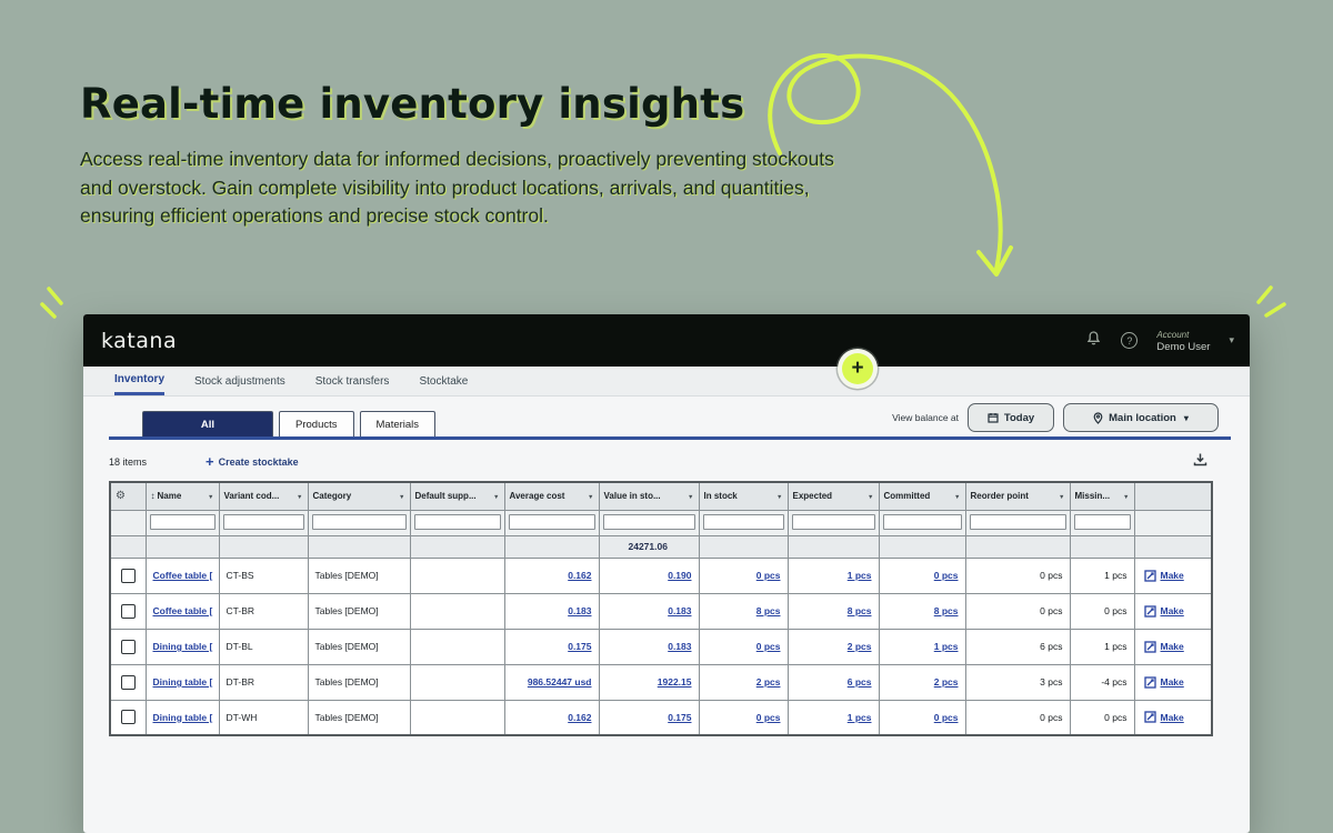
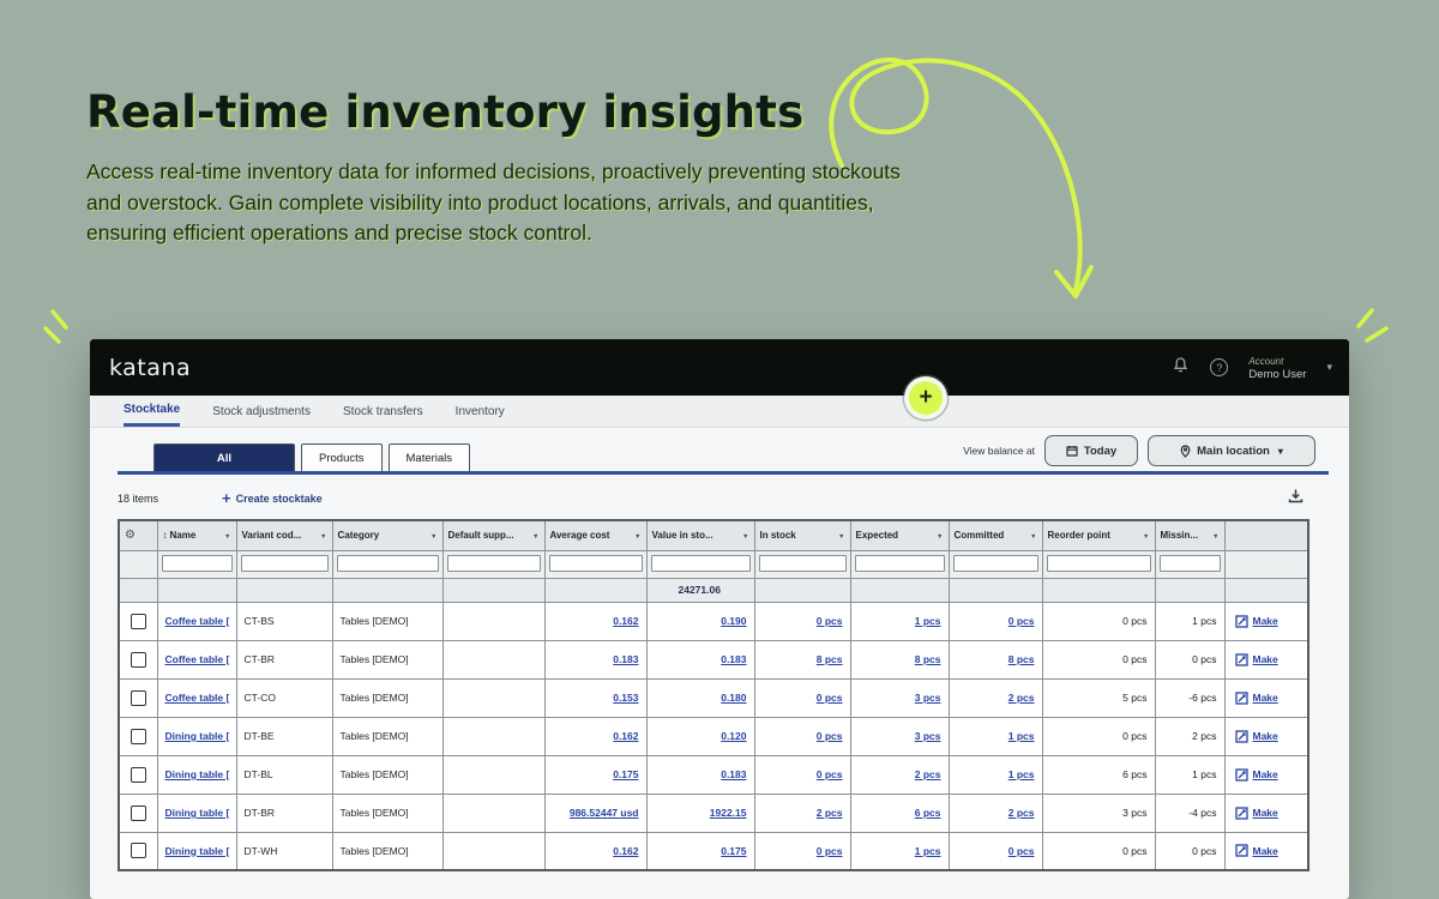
  Real-time inventory insights
  Access real-time inventory data for informed decisions, proactively preventing stockouts and overstock. Gain complete visibility into product locations, arrivals, and quantities, ensuring efficient operations and precise stock control.
  katana
  ?
  Account
  Demo User
  ▾
  +
- Inventory
+ Stocktake
  Stock adjustments
  Stock transfers
- Stocktake
+ Inventory
  All
  Products
  Materials
  View balance at
  Today
  Main location
  ▾
  18 items
  +
  Create stocktake
  ⚙	↕ Name	Variant cod...	Category	Default supp...	Average cost	Value in sto...	In stock	Expected	Committed	Reorder point	Missin...
  						24271.06
  	Coffee table [	CT-BS	Tables [DEMO]		0.162	0.190	0 pcs	1 pcs	0 pcs	0 pcs	1 pcs	Make
  	Coffee table [	CT-BR	Tables [DEMO]		0.183	0.183	8 pcs	8 pcs	8 pcs	0 pcs	0 pcs	Make
+ 	Coffee table [	CT-CO	Tables [DEMO]		0.153	0.180	0 pcs	3 pcs	2 pcs	5 pcs	-6 pcs	Make
+ 	Dining table [	DT-BE	Tables [DEMO]		0.162	0.120	0 pcs	3 pcs	1 pcs	0 pcs	2 pcs	Make
  	Dining table [	DT-BL	Tables [DEMO]		0.175	0.183	0 pcs	2 pcs	1 pcs	6 pcs	1 pcs	Make
  	Dining table [	DT-BR	Tables [DEMO]		986.52447 usd	1922.15	2 pcs	6 pcs	2 pcs	3 pcs	-4 pcs	Make
  	Dining table [	DT-WH	Tables [DEMO]		0.162	0.175	0 pcs	1 pcs	0 pcs	0 pcs	0 pcs	Make
